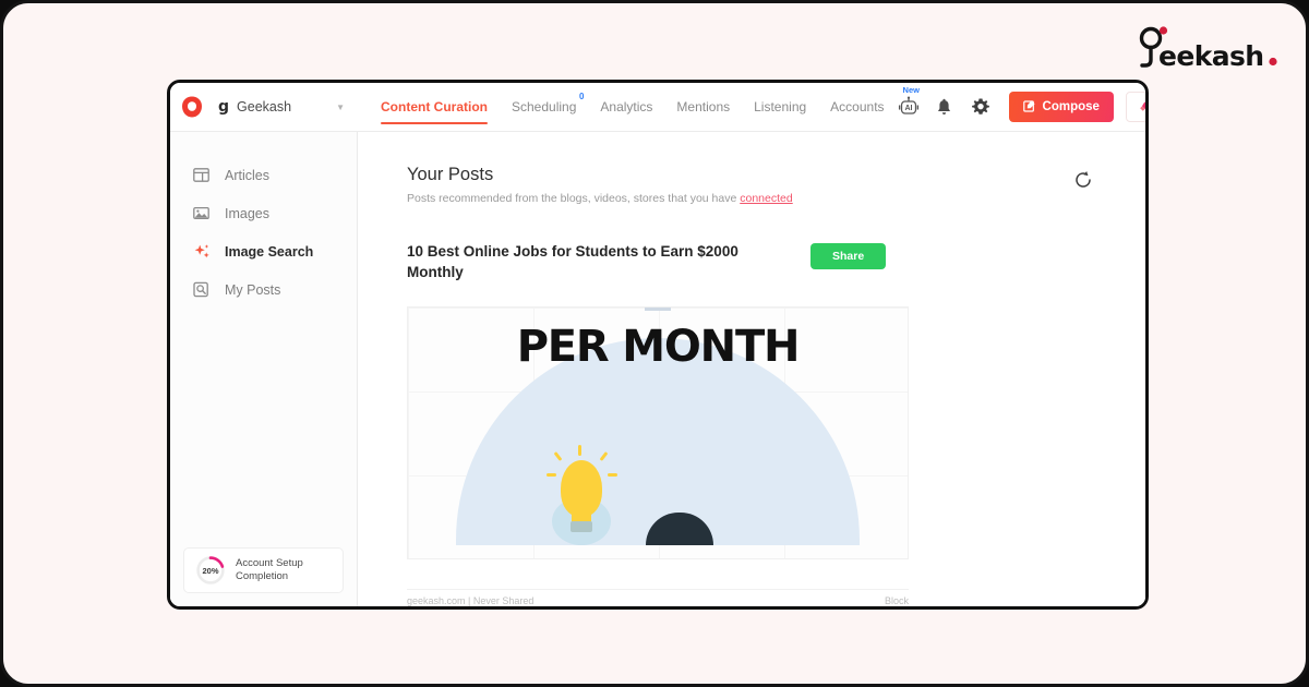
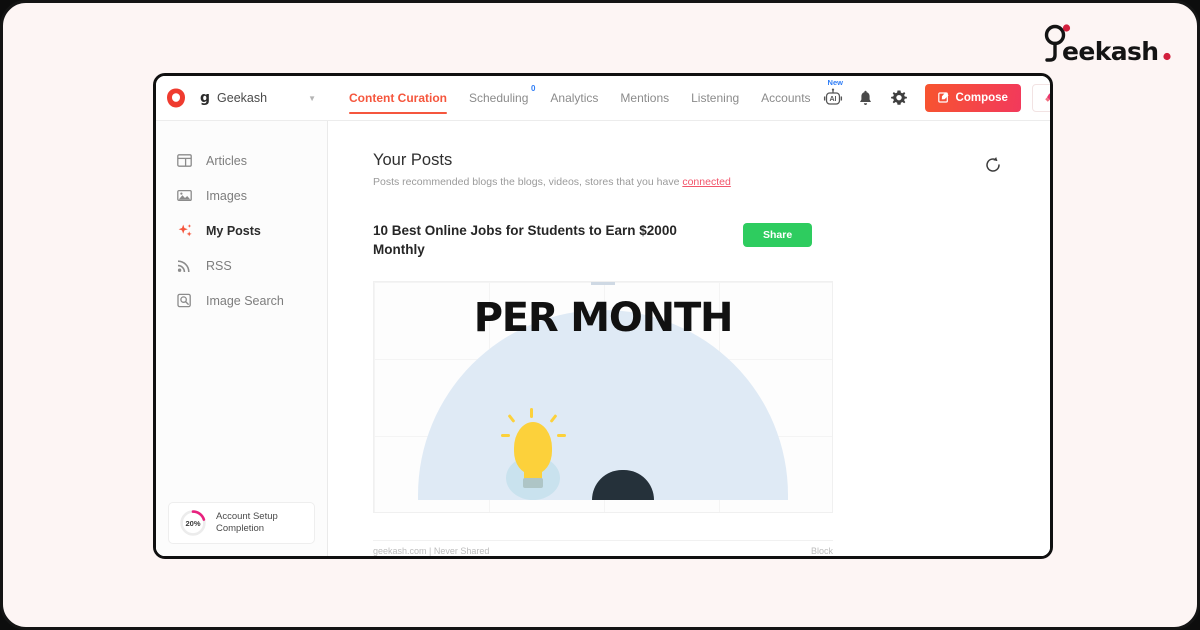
  eekash
  g
  Geekash
  ▼
  Content Curation
  Scheduling
  0
  Analytics
  Mentions
  Listening
  Accounts
  New
  Compose
  Articles
  Images
- Image Search
+ My Posts
+ RSS
- My Posts
+ Image Search
  20%
  Account Setup
  Completion
  Your Posts
- Posts recommended from the blogs, videos, stores that you have connected
+ Posts recommended blogs the blogs, videos, stores that you have connected
  10 Best Online Jobs for Students to Earn $2000 Monthly
  Share
  PER MONTH
  geekash.com | Never Shared
  Block
